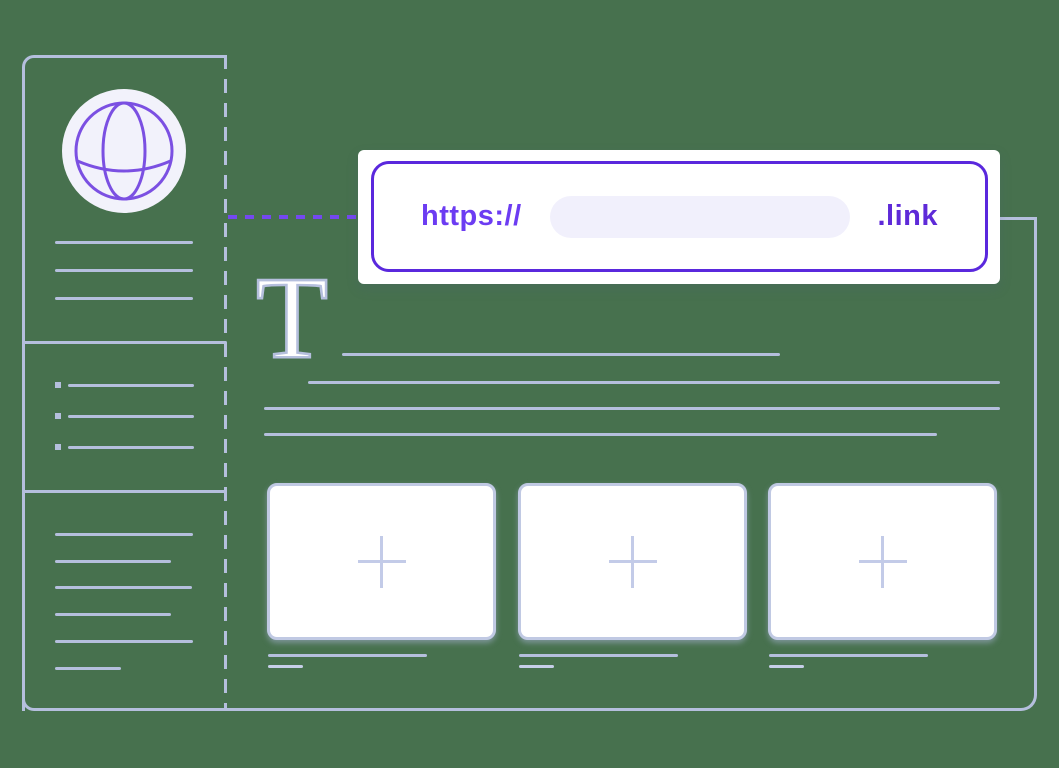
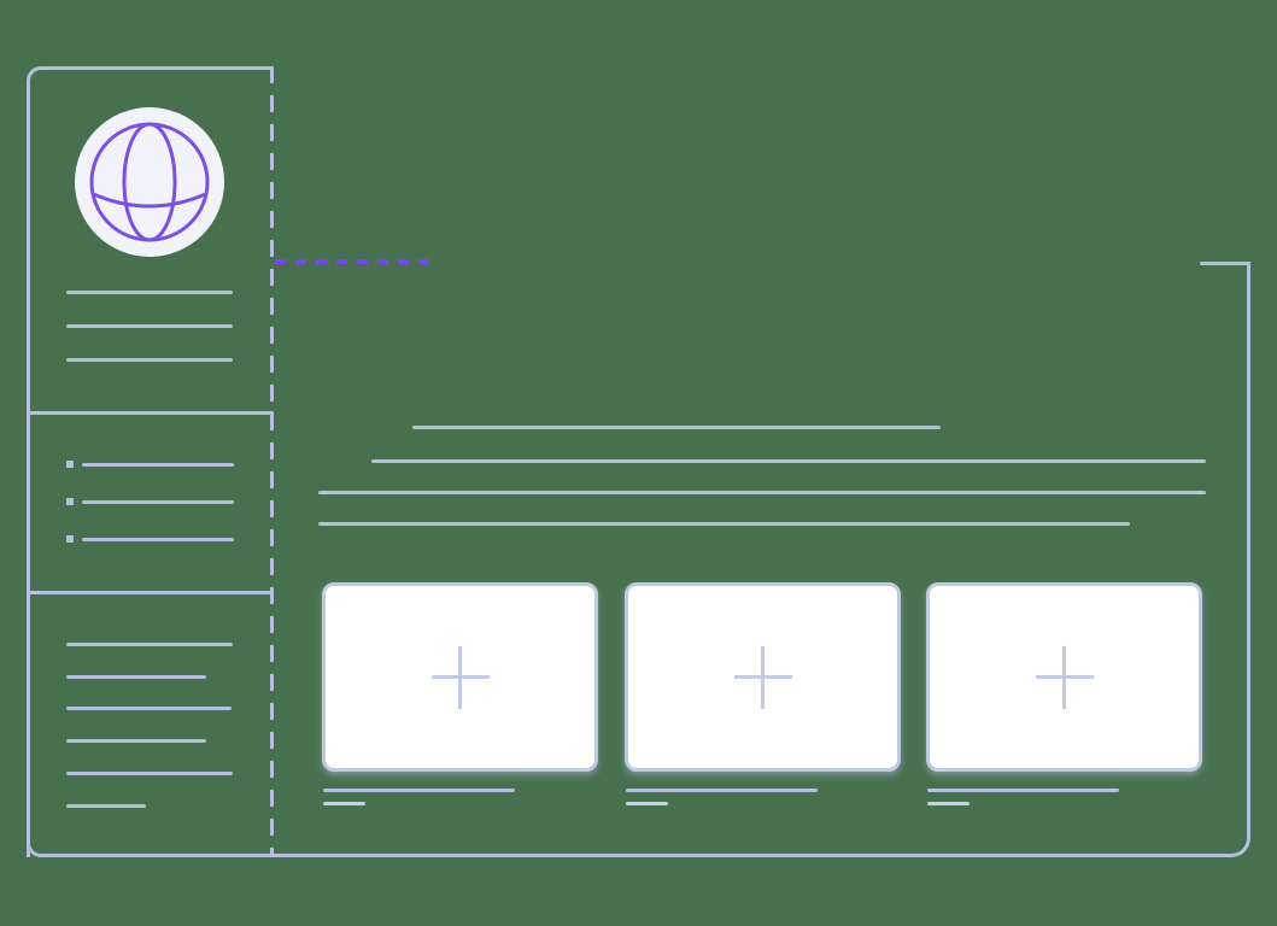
- https://
- .link
- T
